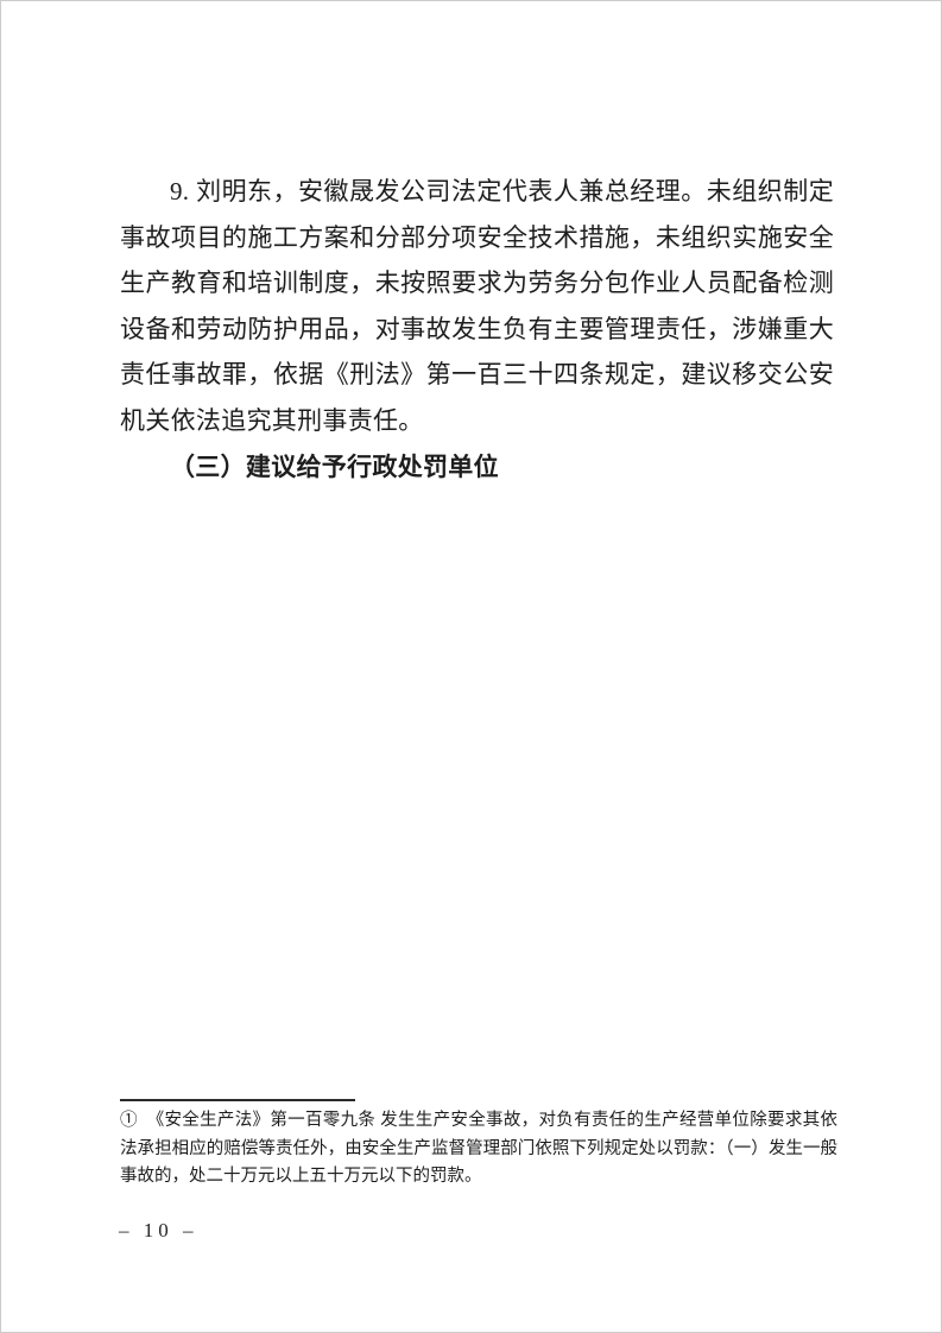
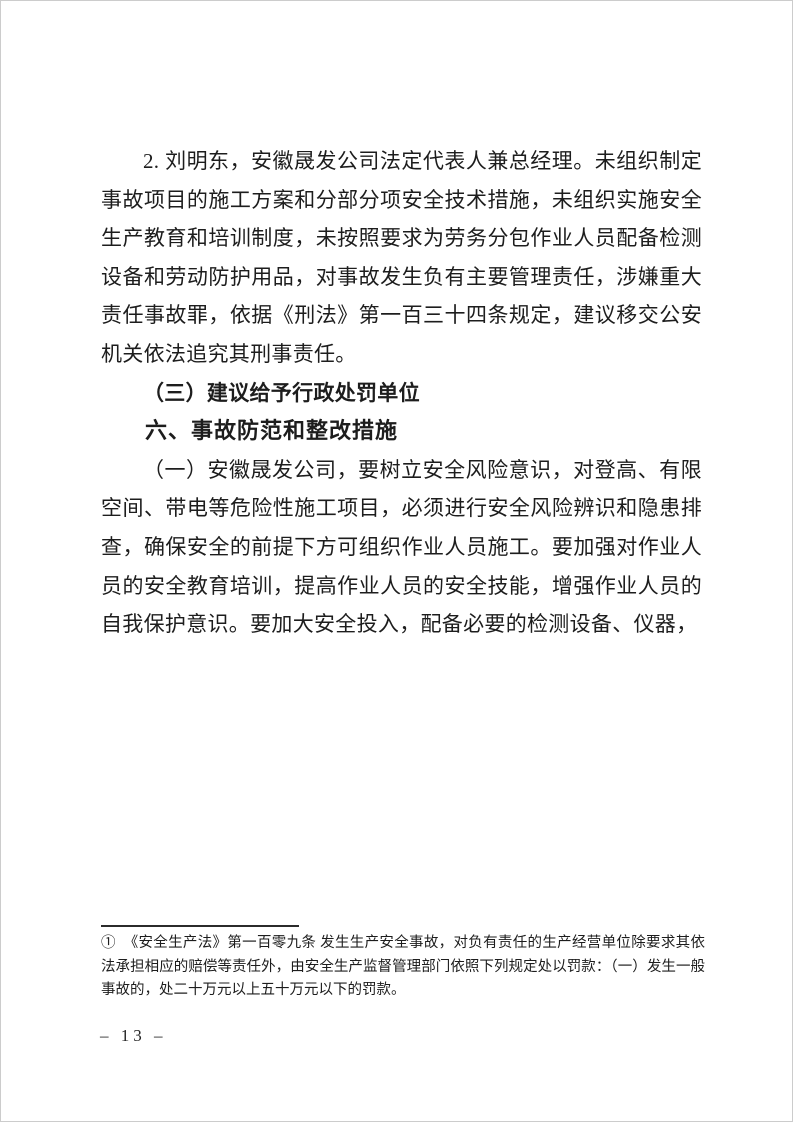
- 9. 刘明东，安徽晟发公司法定代表人兼总经理。未组织制定事故项目的施工方案和分部分项安全技术措施，未组织实施安全生产教育和培训制度，未按照要求为劳务分包作业人员配备检测设备和劳动防护用品，对事故发生负有主要管理责任，涉嫌重大责任事故罪，依据《刑法》第一百三十四条规定，建议移交公安机关依法追究其刑事责任。
+ 2. 刘明东，安徽晟发公司法定代表人兼总经理。未组织制定事故项目的施工方案和分部分项安全技术措施，未组织实施安全生产教育和培训制度，未按照要求为劳务分包作业人员配备检测设备和劳动防护用品，对事故发生负有主要管理责任，涉嫌重大责任事故罪，依据《刑法》第一百三十四条规定，建议移交公安机关依法追究其刑事责任。
  （三）建议给予行政处罚单位
+ 六、事故防范和整改措施
+ （一）安徽晟发公司，要树立安全风险意识，对登高、有限空间、带电等危险性施工项目，必须进行安全风险辨识和隐患排查，确保安全的前提下方可组织作业人员施工。要加强对作业人员的安全教育培训，提高作业人员的安全技能，增强作业人员的自我保护意识。要加大安全投入，配备必要的检测设备、仪器，
  ① 《安全生产法》第一百零九条 发生生产安全事故，对负有责任的生产经营单位除要求其依法承担相应的赔偿等责任外，由安全生产监督管理部门依照下列规定处以罚款：（一）发生一般事故的，处二十万元以上五十万元以下的罚款。
- – 10 –
+ – 13 –
